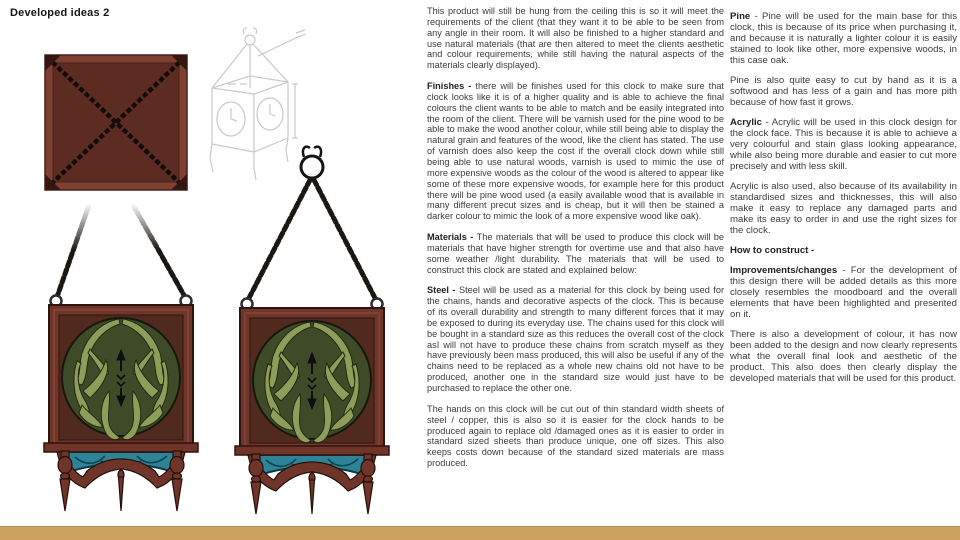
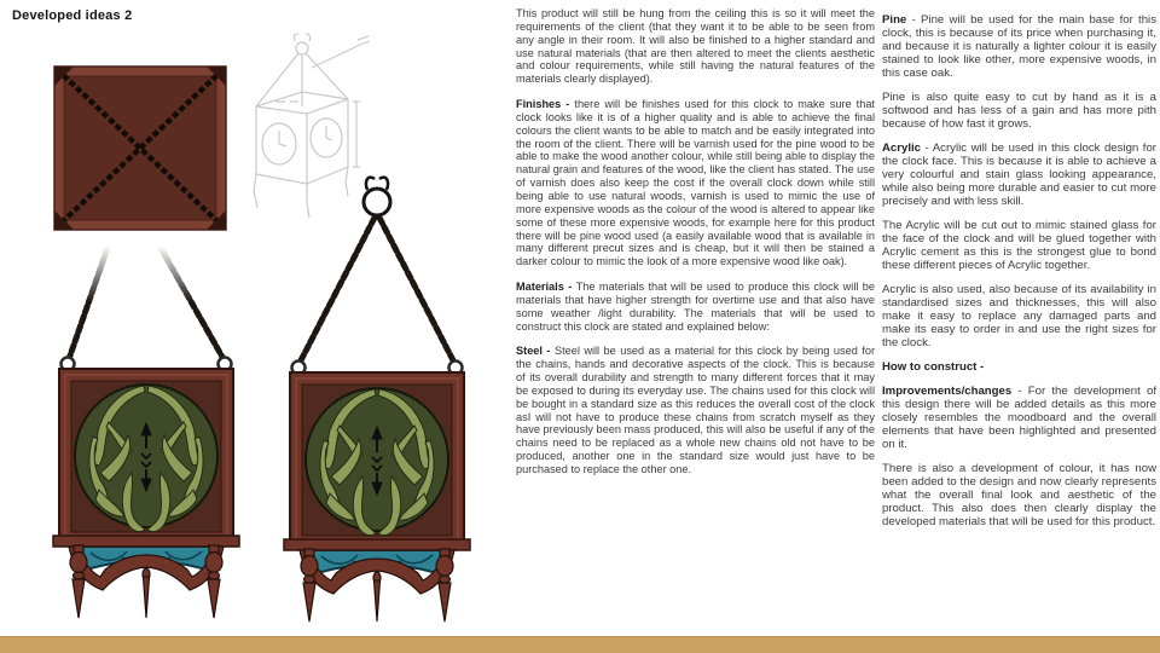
  Developed ideas 2
- This product will still be hung from the ceiling this is so it will meet the requirements of the client (that they want it to be able to be seen from any angle in their room. It will also be finished to a higher standard and use natural materials (that are then altered to meet the clients aesthetic and colour requirements, while still having the natural aspects of the materials clearly displayed).
+ This product will still be hung from the ceiling this is so it will meet the requirements of the client (that they want it to be able to be seen from any angle in their room. It will also be finished to a higher standard and use natural materials (that are then altered to meet the clients aesthetic and colour requirements, while still having the natural features of the materials clearly displayed).
  Finishes - there will be finishes used for this clock to make sure that clock looks like it is of a higher quality and is able to achieve the final colours the client wants to be able to match and be easily integrated into the room of the client. There will be varnish used for the pine wood to be able to make the wood another colour, while still being able to display the natural grain and features of the wood, like the client has stated. The use of varnish does also keep the cost if the overall clock down while still being able to use natural woods, varnish is used to mimic the use of more expensive woods as the colour of the wood is altered to appear like some of these more expensive woods, for example here for this product there will be pine wood used (a easily available wood that is available in many different precut sizes and is cheap, but it will then be stained a darker colour to mimic the look of a more expensive wood like oak).
  Materials - The materials that will be used to produce this clock will be materials that have higher strength for overtime use and that also have some weather /light durability. The materials that will be used to construct this clock are stated and explained below:
  Steel - Steel will be used as a material for this clock by being used for the chains, hands and decorative aspects of the clock. This is because of its overall durability and strength to many different forces that it may be exposed to during its everyday use. The chains used for this clock will be bought in a standard size as this reduces the overall cost of the clock asI will not have to produce these chains from scratch myself as they have previously been mass produced, this will also be useful if any of the chains need to be replaced as a whole new chains old not have to be produced, another one in the standard size would just have to be purchased to replace the other one.
- The hands on this clock will be cut out of thin standard width sheets of steel / copper, this is also so it is easier for the clock hands to be produced again to replace old /damaged ones as it is easier to order in standard sized sheets than produce unique, one off sizes. This also keeps costs down because of the standard sized materials are mass produced.
  Pine - Pine will be used for the main base for this clock, this is because of its price when purchasing it, and because it is naturally a lighter colour it is easily stained to look like other, more expensive woods, in this case oak.
  Pine is also quite easy to cut by hand as it is a softwood and has less of a gain and has more pith because of how fast it grows.
  Acrylic - Acrylic will be used in this clock design for the clock face. This is because it is able to achieve a very colourful and stain glass looking appearance, while also being more durable and easier to cut more precisely and with less skill.
+ The Acrylic will be cut out to mimic stained glass for the face of the clock and will be glued together with Acrylic cement as this is the strongest glue to bond these different pieces of Acrylic together.
  Acrylic is also used, also because of its availability in standardised sizes and thicknesses, this will also make it easy to replace any damaged parts and make its easy to order in and use the right sizes for the clock.
  How to construct -
  Improvements/changes - For the development of this design there will be added details as this more closely resembles the moodboard and the overall elements that have been highlighted and presented on it.
  There is also a development of colour, it has now been added to the design and now clearly represents what the overall final look and aesthetic of the product. This also does then clearly display the developed materials that will be used for this product.
